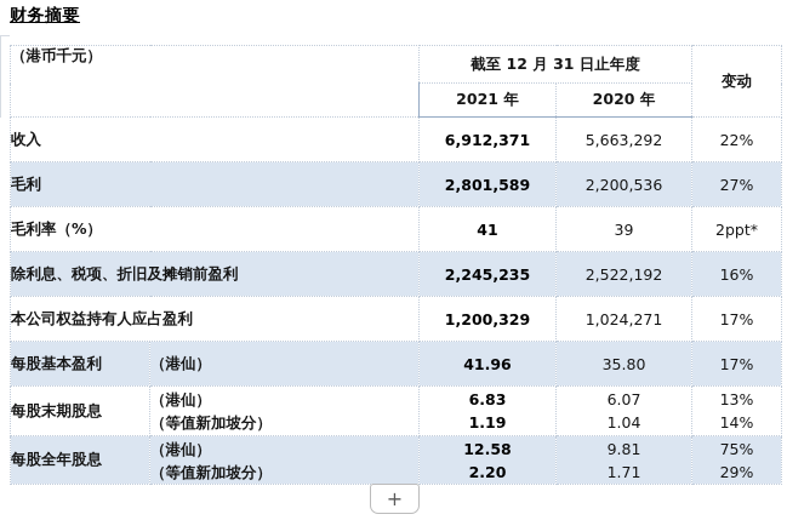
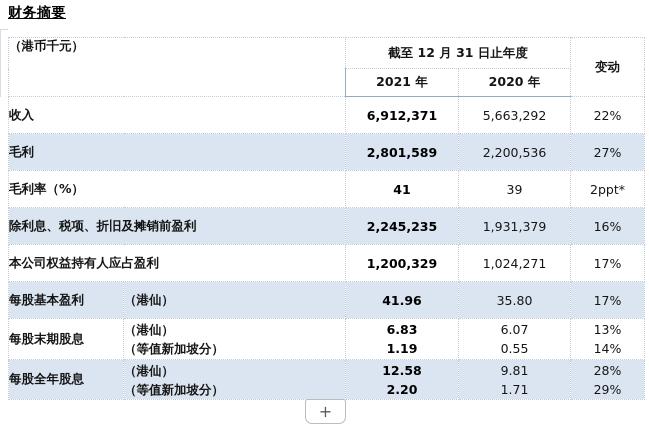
  财务摘要
  （港币千元）	截至 12 月 31 日止年度	变动
  2021 年	2020 年
  收入	6,912,371	5,663,292	22%
  毛利	2,801,589	2,200,536	27%
  毛利率（%）	41	39	2ppt*
- 除利息、税项、折旧及摊销前盈利	2,245,235	2,522,192	16%
+ 除利息、税项、折旧及摊销前盈利	2,245,235	1,931,379	16%
  本公司权益持有人应占盈利	1,200,329	1,024,271	17%
  每股基本盈利	（港仙）	41.96	35.80	17%
- 每股末期股息	（港仙） （等值新加坡分）	6.83 1.19	6.07 1.04	13% 14%
+ 每股末期股息	（港仙） （等值新加坡分）	6.83 1.19	6.07 0.55	13% 14%
- 每股全年股息	（港仙） （等值新加坡分）	12.58 2.20	9.81 1.71	75% 29%
+ 每股全年股息	（港仙） （等值新加坡分）	12.58 2.20	9.81 1.71	28% 29%
  +
